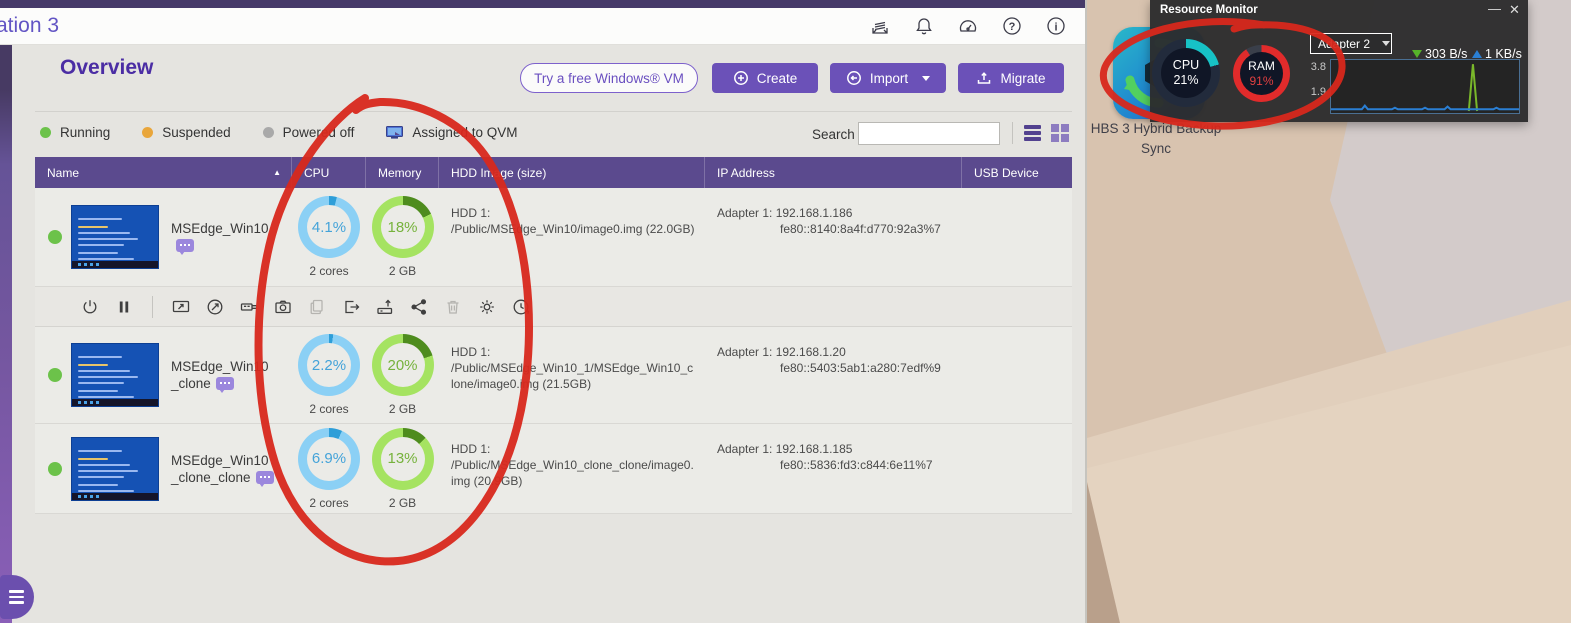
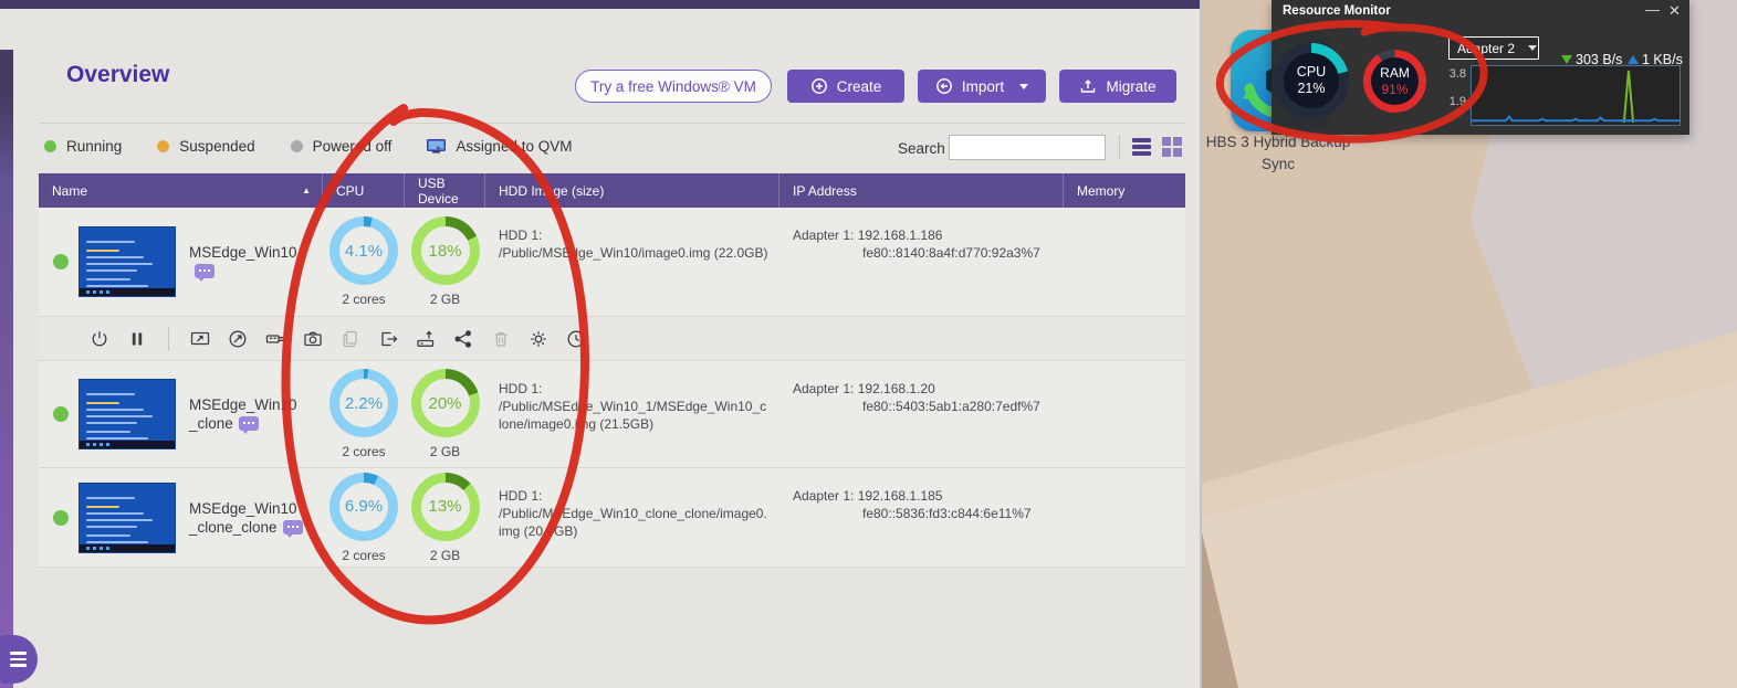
  HBS 3 Hybrid Bac
  Sync
- ation 3
- ?
- i
  Overview
  Try a free Windows® VM
  Create
  Import
  Migrate
  Running
  Suspended
  Powerd off
  Assigne to QVM
  Search
  Name
  ▲
  CPU
- Memory
+ USB Device
  HDD Imge (size)
  IP Address
- USB Device
+ Memory
  MSEdge_Win10
  4.1%
  2 cores
  18%
  2 GB
  HDD 1:
  /Public/MSEge_Win10/image0.img (22.0GB)
  Adapter 1: 192.168.1.186
  fe80::8140:8a4f:d770:92a3%7
  MSEdge_Win0_clone
  2.2%
  2 cores
  20%
  2 GB
  HDD 1:
  /Public/MSEde_Win10_1/MSEdge_Win10_clone/image0.ig (21.5GB)
  Adapter 1: 192.168.1.20
- fe80::5403:5ab1:a280:7edf%9
+ fe80::5403:5ab1:a280:7edf%7
  MSEdge_Win10_clone_clone
  6.9%
  2 cores
  13%
  2 GB
  HDD 1:
  /Public/MEdge_Win10_clone_clone/image0.img (20GB)
  Adapter 1: 192.168.1.185
  fe80::5836:fd3:c844:6e11%7
  Resource Monitor
  —
  ✕
  CPU
  21%
  RAM
  91%
  Apter 2
  3.8
  1.9
  303 B/s
  1 KB/s
